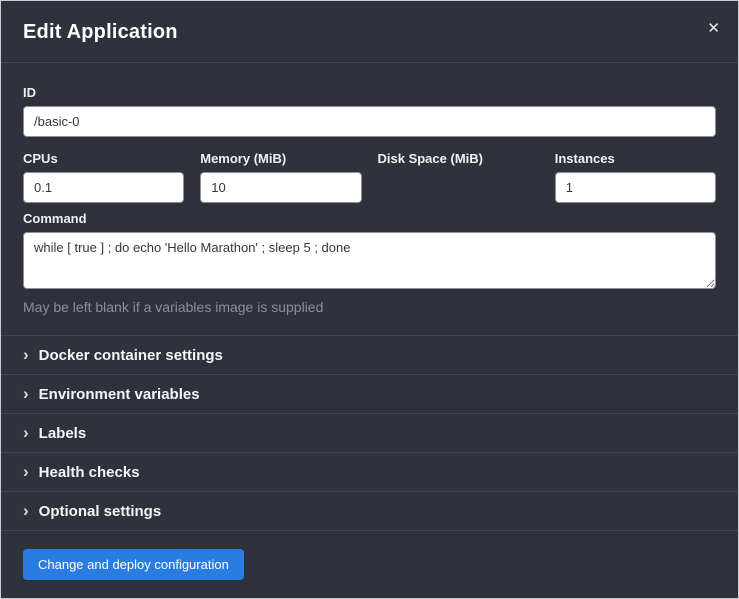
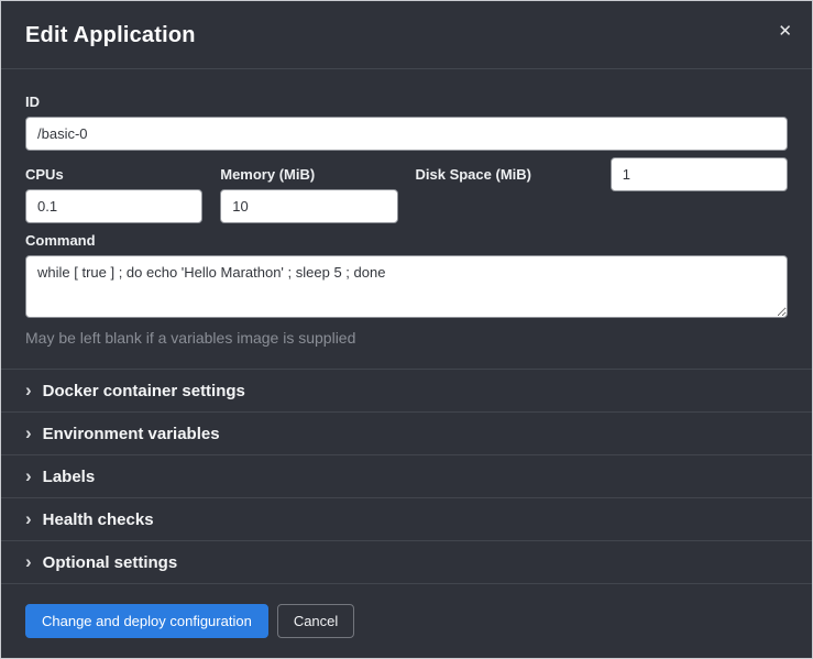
  Edit Application
  ✕
  ID
  /basic-0
  CPUs
  0.1
  Memory (MiB)
  10
  Disk Space (MiB)
- Instances
  1
  Command
  while [ true ] ; do echo 'Hello Marathon' ; sleep 5 ; done
  May be left blank if a variables image is supplied
  ›
  Docker container settings
  ›
  Environment variables
  ›
  Labels
  ›
  Health checks
  ›
  Optional settings
  Change and deploy configuration
+ Cancel
